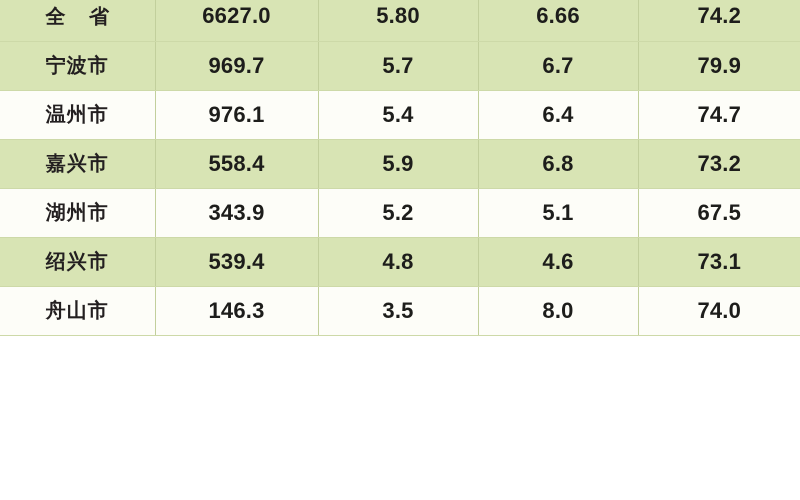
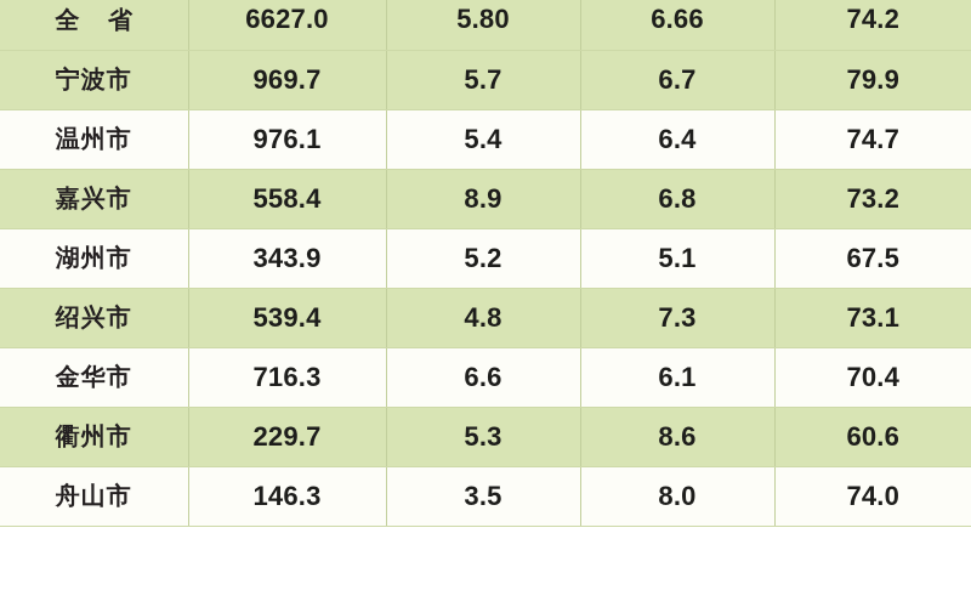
  全 省	6627.0	5.80	6.66	74.2
  宁波市	969.7	5.7	6.7	79.9
  温州市	976.1	5.4	6.4	74.7
- 嘉兴市	558.4	5.9	6.8	73.2
+ 嘉兴市	558.4	8.9	6.8	73.2
  湖州市	343.9	5.2	5.1	67.5
- 绍兴市	539.4	4.8	4.6	73.1
+ 绍兴市	539.4	4.8	7.3	73.1
+ 金华市	716.3	6.6	6.1	70.4
+ 衢州市	229.7	5.3	8.6	60.6
  舟山市	146.3	3.5	8.0	74.0
